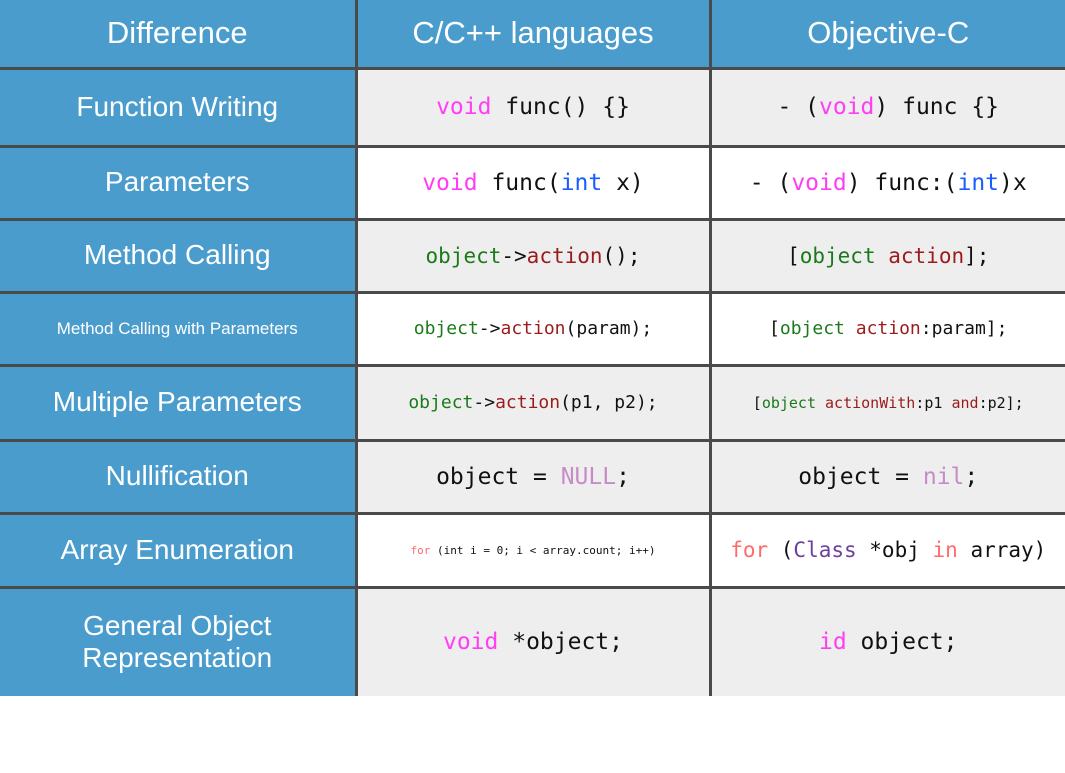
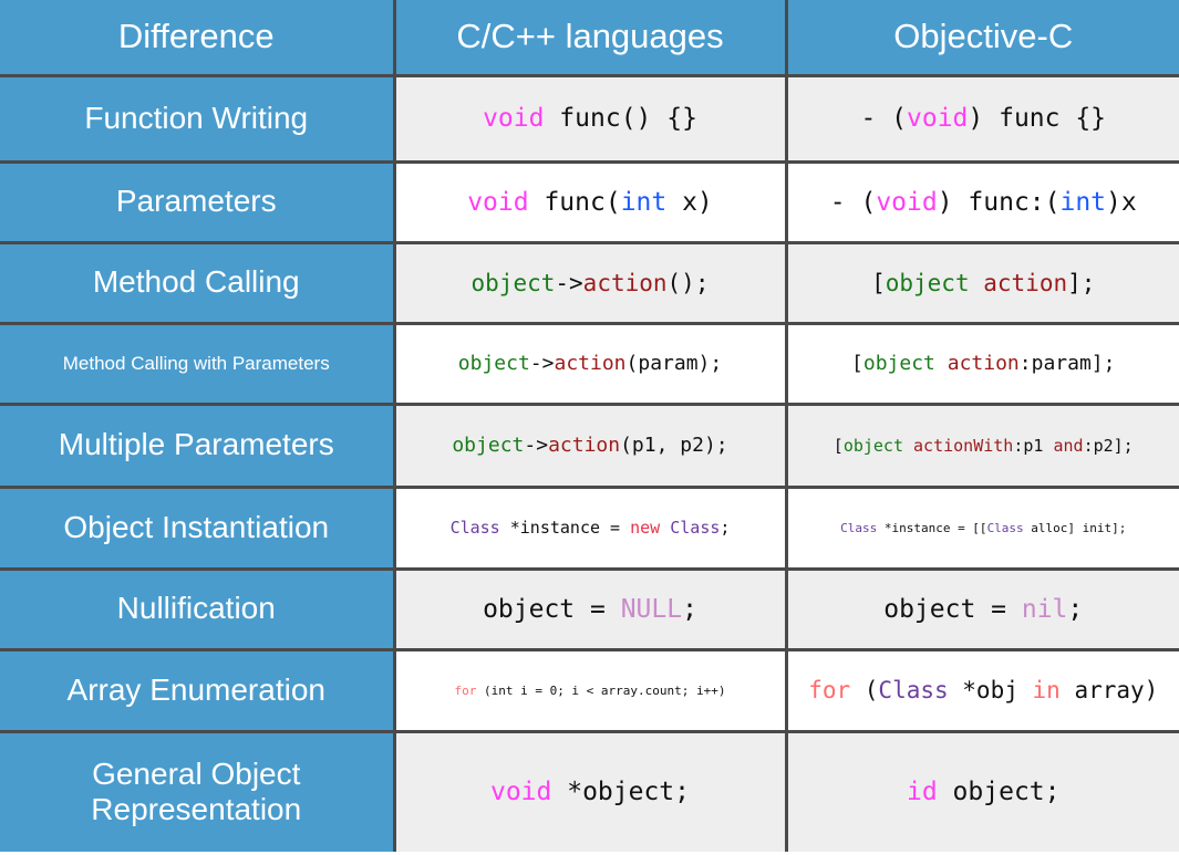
  Difference	C/C++ languages	Objective-C
  Function Writing	void func() {}	- (void) func {}
  Parameters	void func(int x)	- (void) func:(int)x
  Method Calling	object->action();	[object action];
  Method Calling with Parameters	object->action(param);	[object action:param];
  Multiple Parameters	object->action(p1, p2);	[object actionWith:p1 and:p2];
+ Object Instantiation	Class *instance = new Class;	Class *instance = [[Class alloc] init];
  Nullification	object = NULL;	object = nil;
  Array Enumeration	for (int i = 0; i < array.count; i++)	for (Class *obj in array)
  General Object Representation	void *object;	id object;
